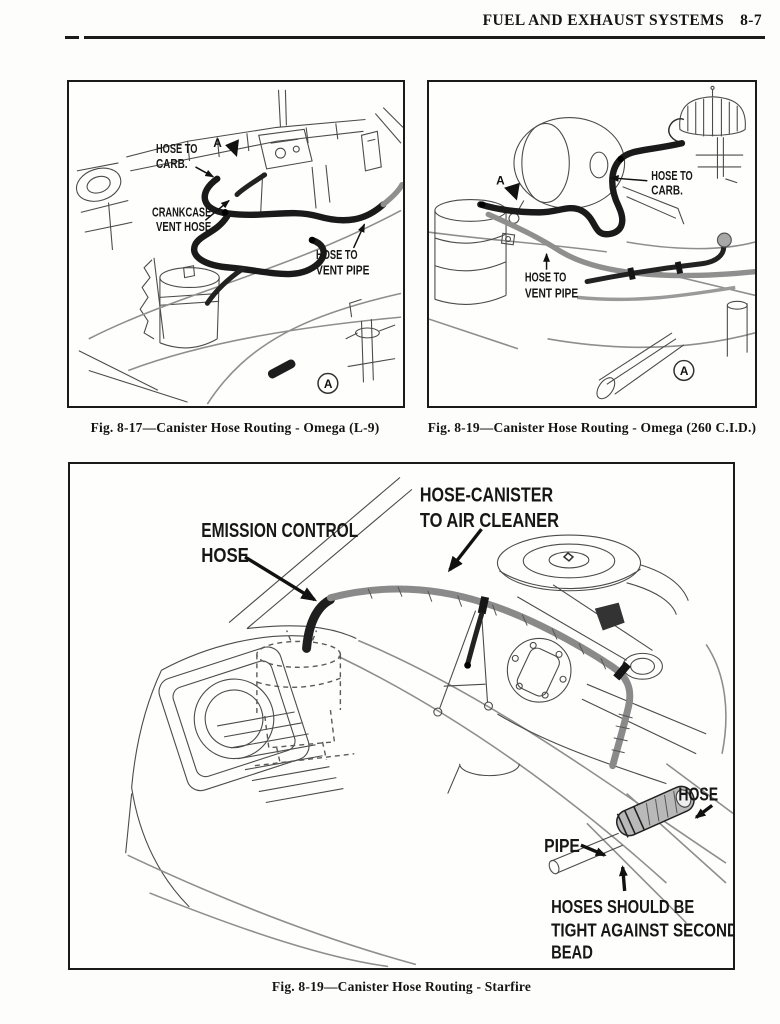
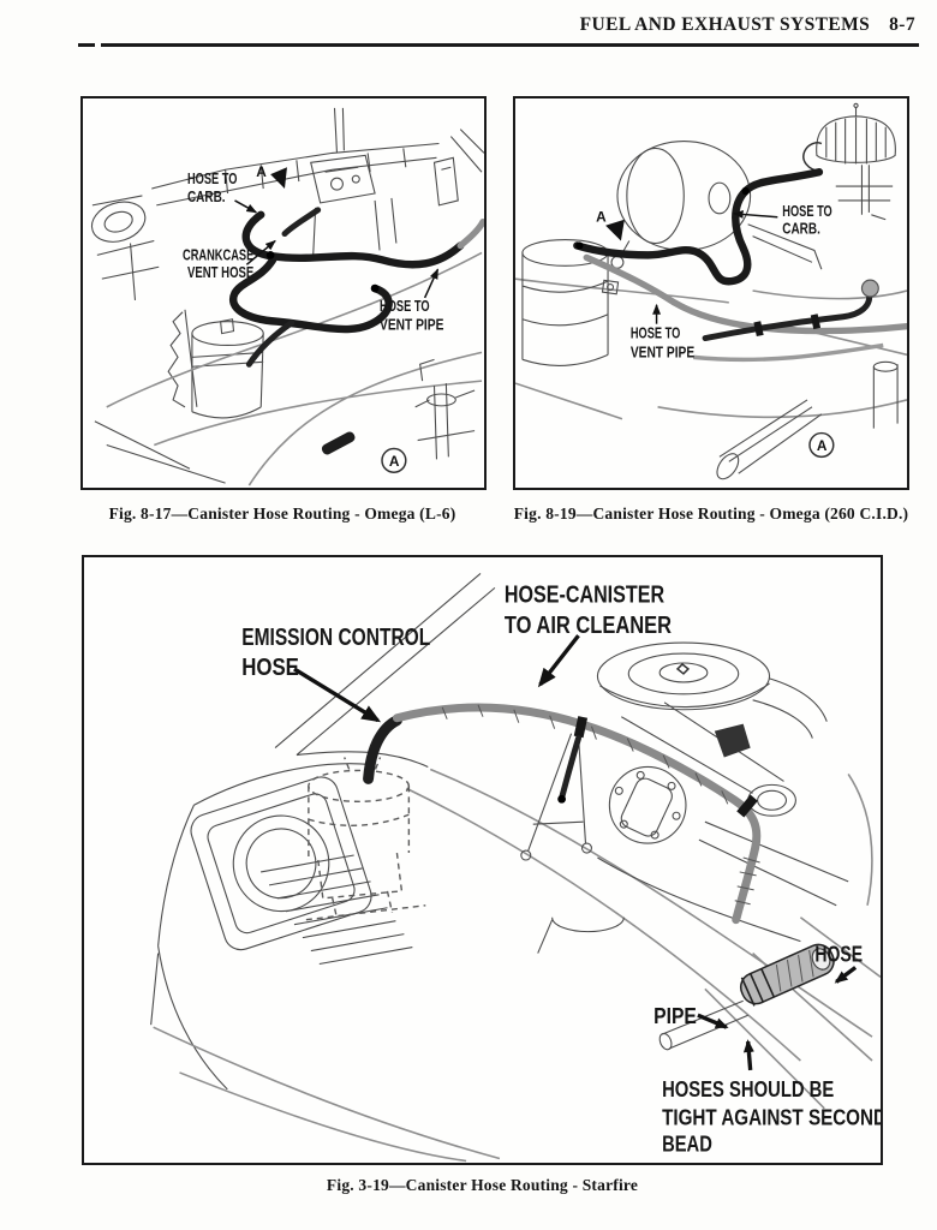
  FUEL AND EXHAUST SYSTEMS 8-7
  HOSE TO
  CARB.
  CRANKCASE
  VENT HOSE
  HOSE TO
  VENT PIPE
  A
  A
  HOSE TO
  CARB.
  HOSE TO
  VENT PIPE
  A
  A
- Fig. 8-17—Canister Hose Routing - Omega (L-9)
+ Fig. 8-17—Canister Hose Routing - Omega (L-6)
  Fig. 8-19—Canister Hose Routing - Omega (260 C.I.D.)
  EMISSION CONTROL
  HOSE
  HOSE-CANISTER
  TO AIR CLEANER
  HOSE
  PIPE
  HOSES SHOULD BE
  TIGHT AGAINST SECOND
  BEAD
- Fig. 8-19—Canister Hose Routing - Starfire
+ Fig. 3-19—Canister Hose Routing - Starfire
